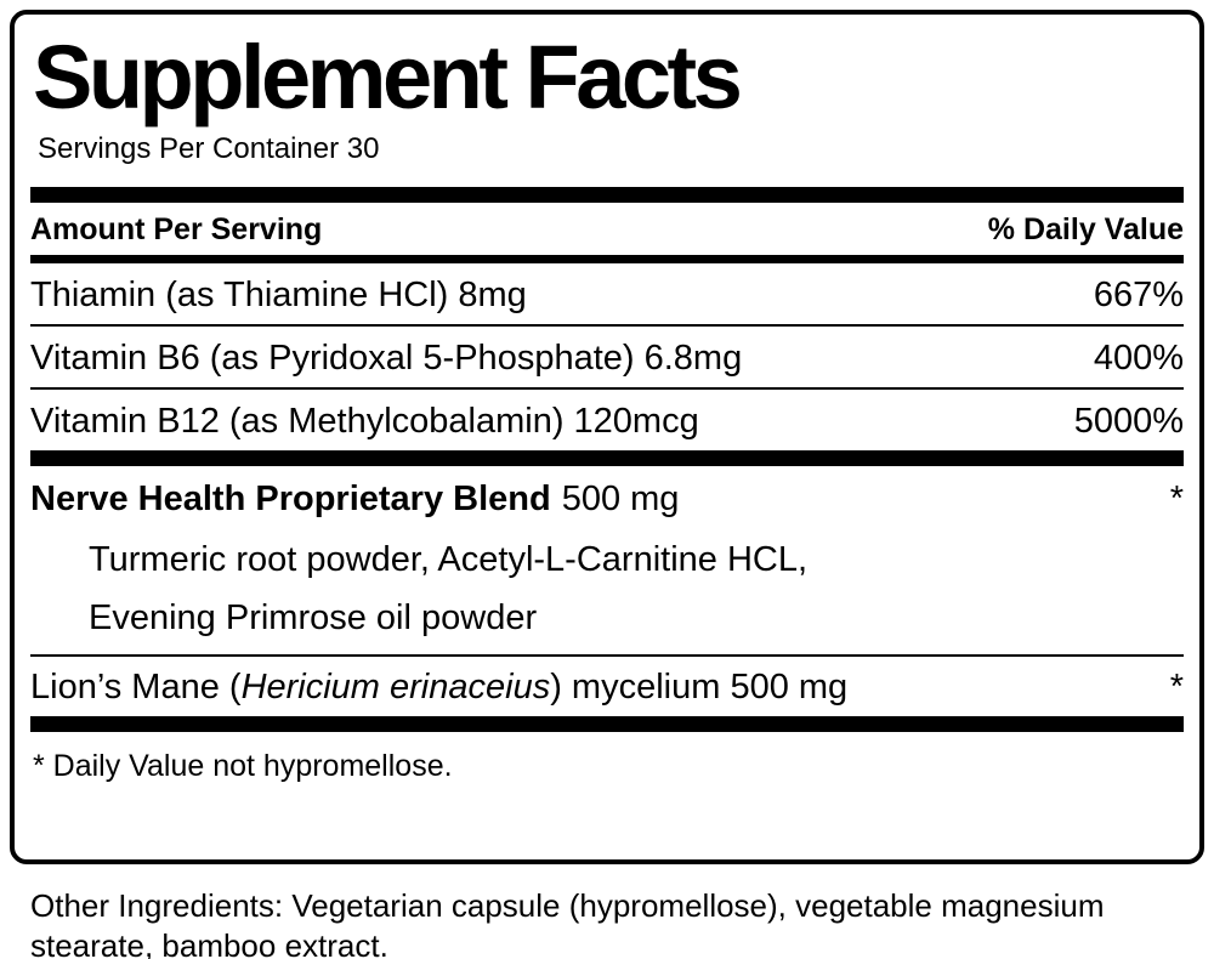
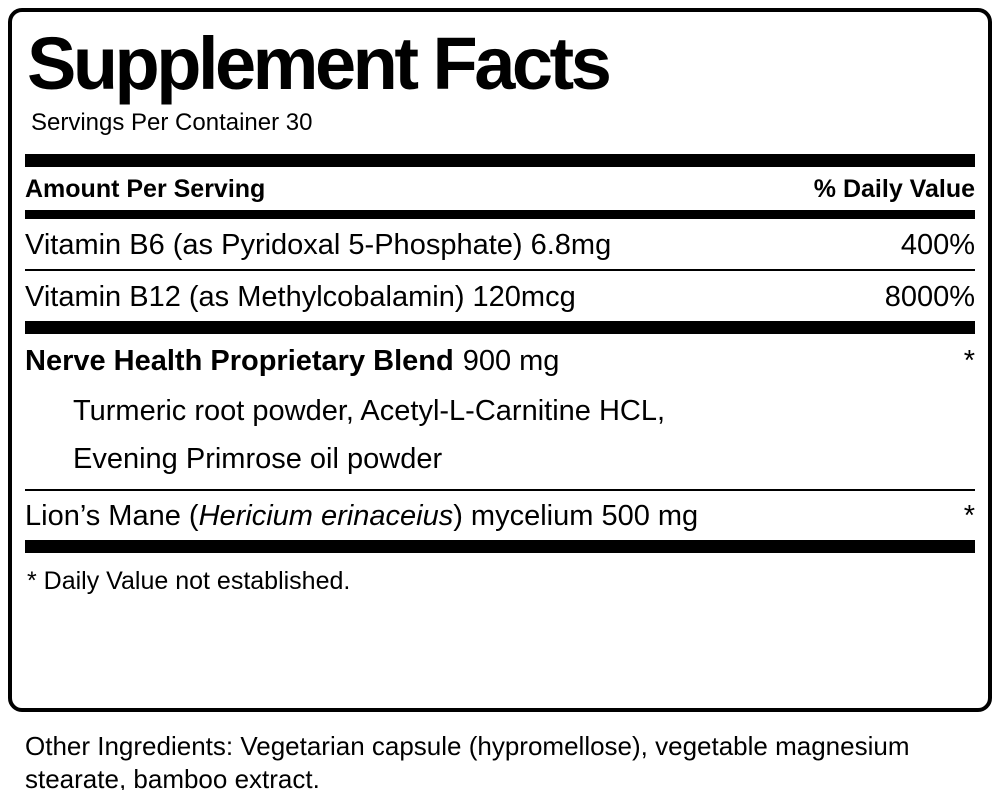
  Supplement Facts
  Servings Per Container 30
  Amount Per Serving
  % Daily Value
- Thiamin (as Thiamine HCl) 8mg
- 667%
  Vitamin B6 (as Pyridoxal 5-Phosphate) 6.8mg
  400%
  Vitamin B12 (as Methylcobalamin) 120mcg
- 5000%
+ 8000%
- Nerve Health Proprietary Blend 500 mg
+ Nerve Health Proprietary Blend 900 mg
  *
  Turmeric root powder, Acetyl-L-Carnitine HCL,
  Evening Primrose oil powder
  Lion’s Mane (Hericium erinaceius) mycelium 500 mg
  *
- * Daily Value not hypromellose.
+ * Daily Value not established.
  Other Ingredients: Vegetarian capsule (hypromellose), vegetable magnesium stearate, bamboo extract.
